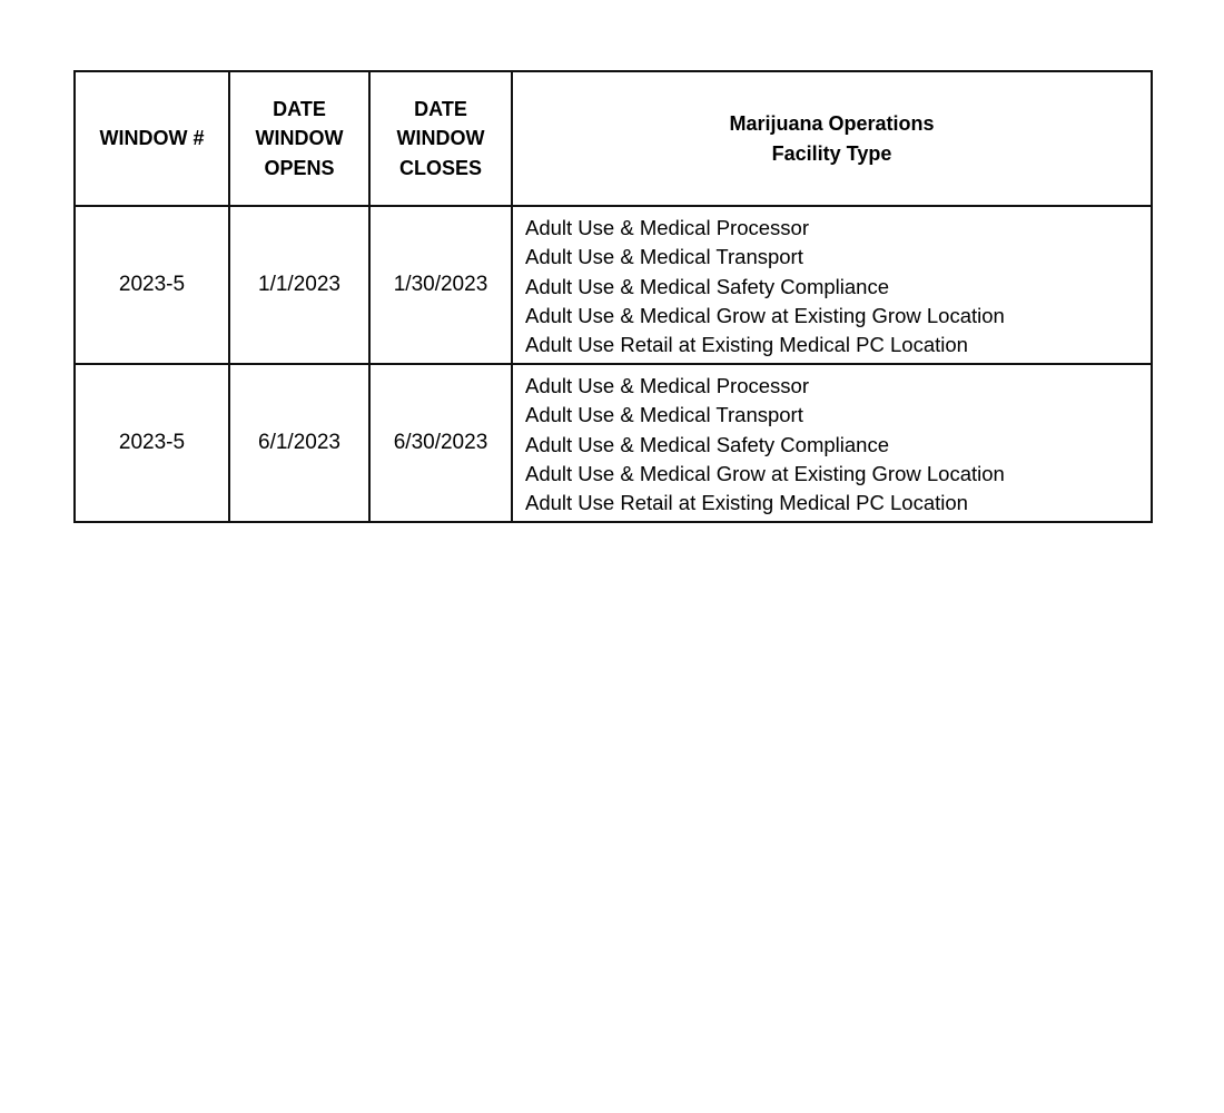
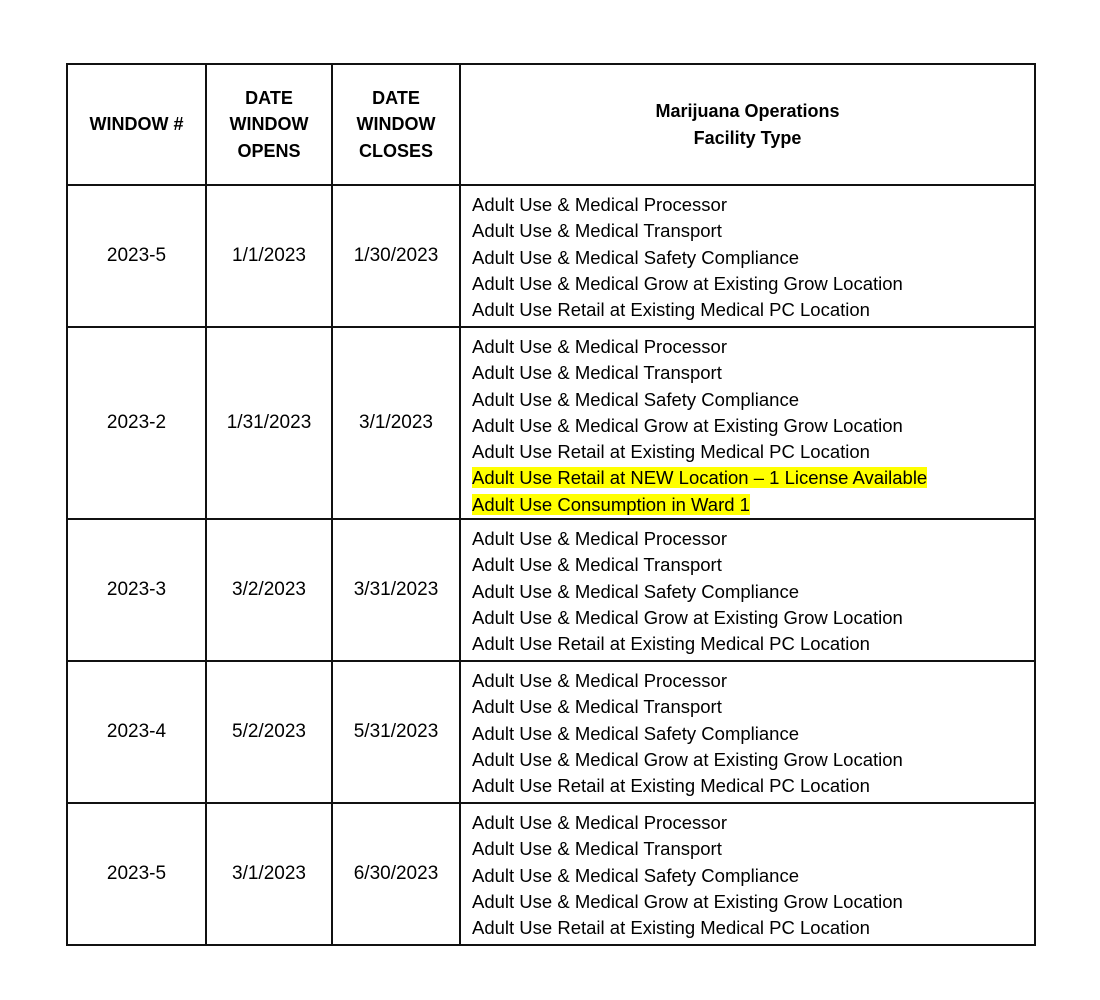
  WINDOW #	DATE WINDOW OPENS	DATE WINDOW CLOSES	Marijuana Operations Facility Type
  2023-5	1/1/2023	1/30/2023	Adult Use & Medical Processor Adult Use & Medical Transport Adult Use & Medical Safety Compliance Adult Use & Medical Grow at Existing Grow Location Adult Use Retail at Existing Medical PC Location
+ 2023-2	1/31/2023	3/1/2023	Adult Use & Medical Processor Adult Use & Medical Transport Adult Use & Medical Safety Compliance Adult Use & Medical Grow at Existing Grow Location Adult Use Retail at Existing Medical PC Location Adult Use Retail at NEW Location – 1 License Available Adult Use Consumption in Ward 1
+ 2023-3	3/2/2023	3/31/2023	Adult Use & Medical Processor Adult Use & Medical Transport Adult Use & Medical Safety Compliance Adult Use & Medical Grow at Existing Grow Location Adult Use Retail at Existing Medical PC Location
+ 2023-4	5/2/2023	5/31/2023	Adult Use & Medical Processor Adult Use & Medical Transport Adult Use & Medical Safety Compliance Adult Use & Medical Grow at Existing Grow Location Adult Use Retail at Existing Medical PC Location
- 2023-5	6/1/2023	6/30/2023	Adult Use & Medical Processor Adult Use & Medical Transport Adult Use & Medical Safety Compliance Adult Use & Medical Grow at Existing Grow Location Adult Use Retail at Existing Medical PC Location
+ 2023-5	3/1/2023	6/30/2023	Adult Use & Medical Processor Adult Use & Medical Transport Adult Use & Medical Safety Compliance Adult Use & Medical Grow at Existing Grow Location Adult Use Retail at Existing Medical PC Location
